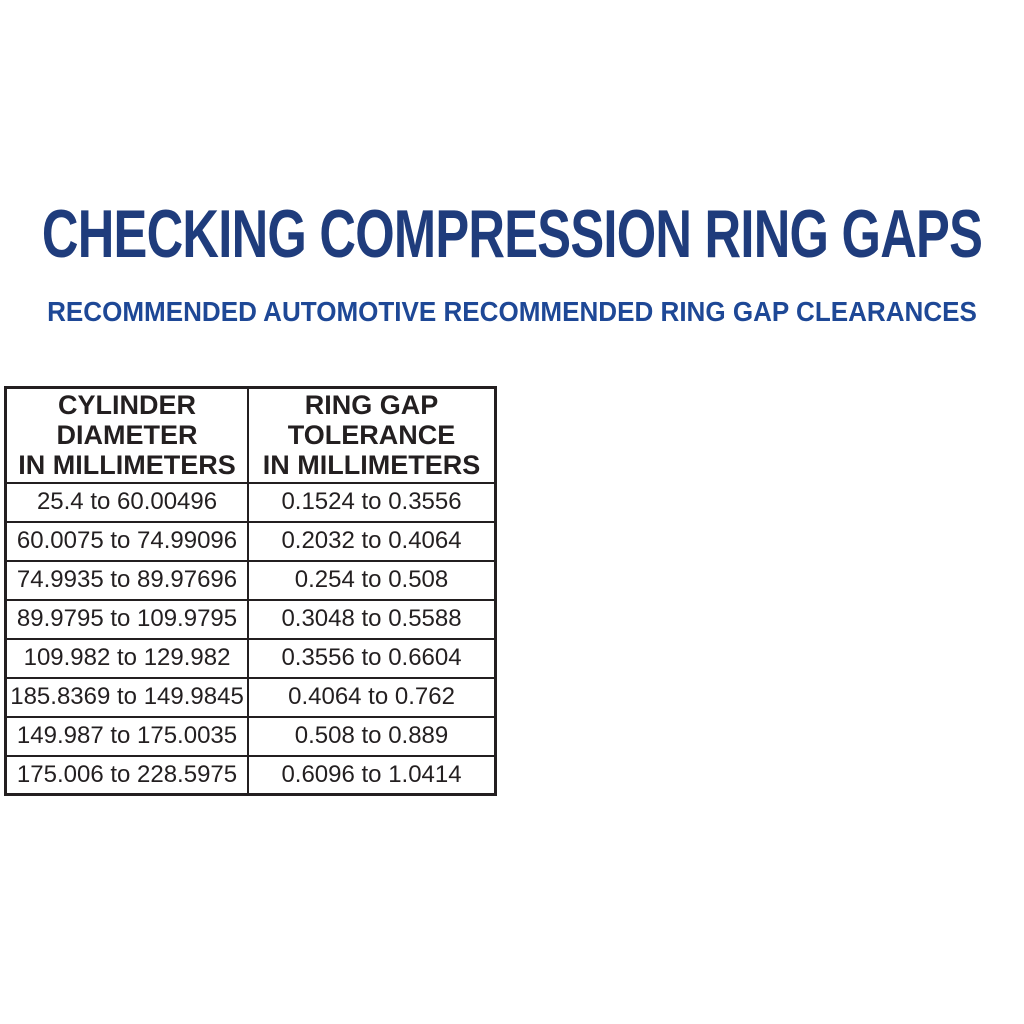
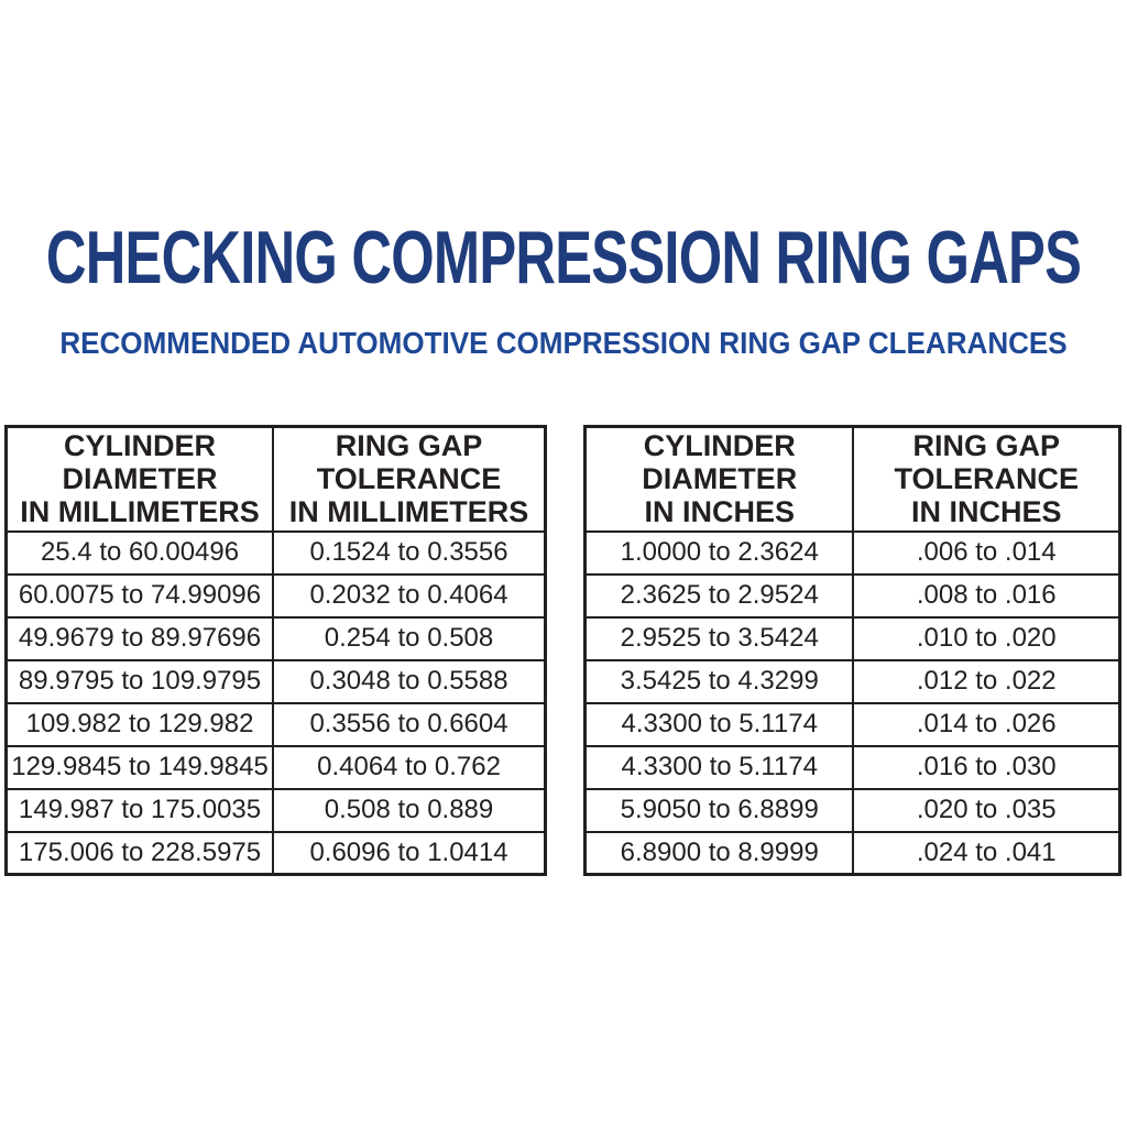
  CHECKING COMPRESSION RING GAPS
- RECOMMENDED AUTOMOTIVE RECOMMENDED RING GAP CLEARANCES
+ RECOMMENDED AUTOMOTIVE COMPRESSION RING GAP CLEARANCES
  CYLINDER DIAMETER IN MILLIMETERS	RING GAP TOLERANCE IN MILLIMETERS
  25.4 to 60.00496	0.1524 to 0.3556
  60.0075 to 74.99096	0.2032 to 0.4064
- 74.9935 to 89.97696	0.254 to 0.508
+ 49.9679 to 89.97696	0.254 to 0.508
  89.9795 to 109.9795	0.3048 to 0.5588
  109.982 to 129.982	0.3556 to 0.6604
- 185.8369 to 149.9845	0.4064 to 0.762
+ 129.9845 to 149.9845	0.4064 to 0.762
  149.987 to 175.0035	0.508 to 0.889
  175.006 to 228.5975	0.6096 to 1.0414
+ CYLINDER DIAMETER IN INCHES	RING GAP TOLERANCE IN INCHES
+ 1.0000 to 2.3624	.006 to .014
+ 2.3625 to 2.9524	.008 to .016
+ 2.9525 to 3.5424	.010 to .020
+ 3.5425 to 4.3299	.012 to .022
+ 4.3300 to 5.1174	.014 to .026
+ 4.3300 to 5.1174	.016 to .030
+ 5.9050 to 6.8899	.020 to .035
+ 6.8900 to 8.9999	.024 to .041
